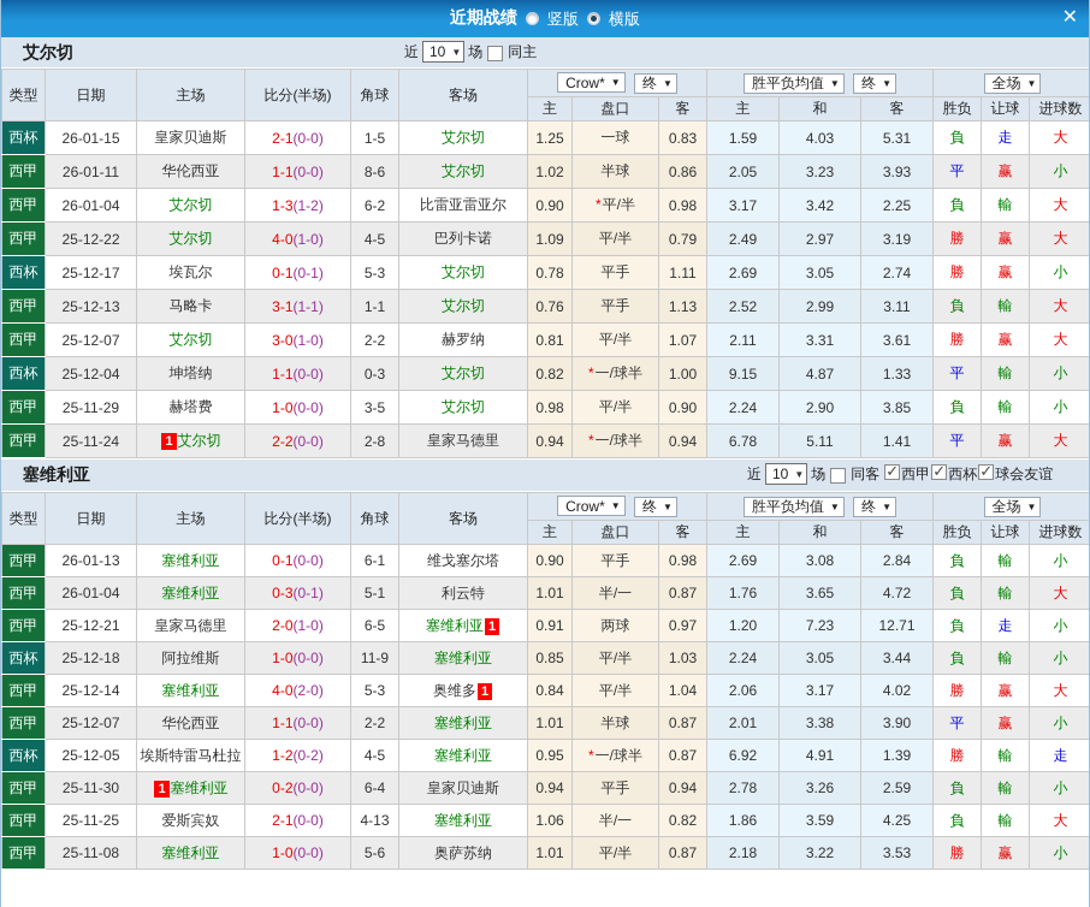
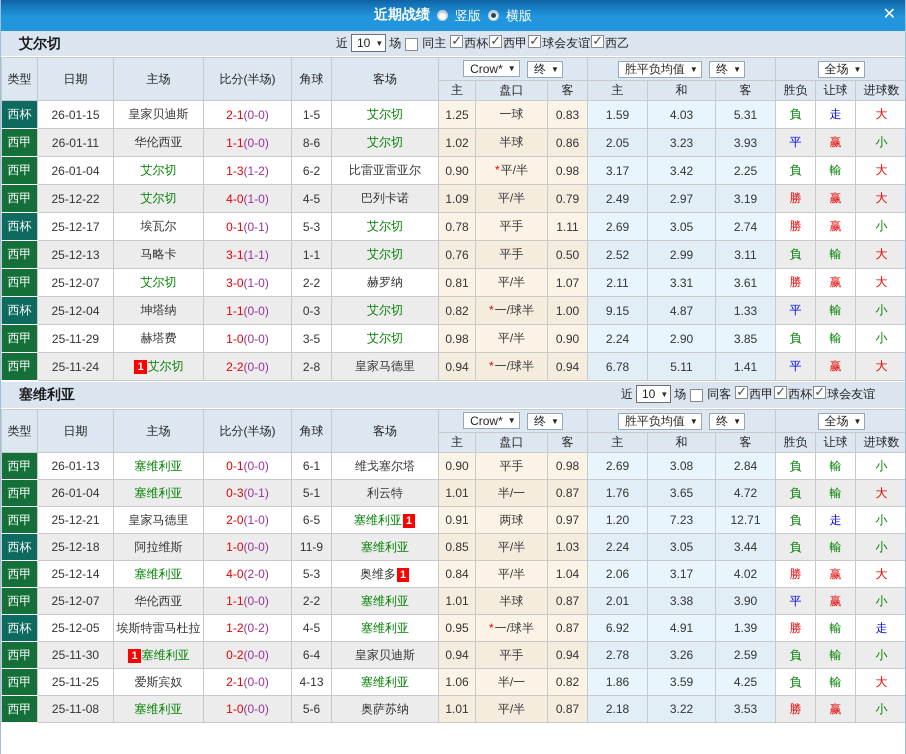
  近期战绩
  竖版
  横版
  ✕
  艾尔切
  近
  10
  场
  同主
+ 西杯 西甲 球会友谊 西乙
  类型	日期	主场	比分(半场)	角球	客场	Crow* 终	胜平负均值 终	全场
  主	盘口	客	主	和	客	胜负	让球	进球数
  西杯	26-01-15	皇家贝迪斯	2-1(0-0)	1-5	艾尔切	1.25	一球	0.83	1.59	4.03	5.31	負	走	大
  西甲	26-01-11	华伦西亚	1-1(0-0)	8-6	艾尔切	1.02	半球	0.86	2.05	3.23	3.93	平	赢	小
  西甲	26-01-04	艾尔切	1-3(1-2)	6-2	比雷亚雷亚尔	0.90	*平/半	0.98	3.17	3.42	2.25	負	輸	大
  西甲	25-12-22	艾尔切	4-0(1-0)	4-5	巴列卡诺	1.09	平/半	0.79	2.49	2.97	3.19	勝	赢	大
  西杯	25-12-17	埃瓦尔	0-1(0-1)	5-3	艾尔切	0.78	平手	1.11	2.69	3.05	2.74	勝	赢	小
- 西甲	25-12-13	马略卡	3-1(1-1)	1-1	艾尔切	0.76	平手	1.13	2.52	2.99	3.11	負	輸	大
+ 西甲	25-12-13	马略卡	3-1(1-1)	1-1	艾尔切	0.76	平手	0.50	2.52	2.99	3.11	負	輸	大
  西甲	25-12-07	艾尔切	3-0(1-0)	2-2	赫罗纳	0.81	平/半	1.07	2.11	3.31	3.61	勝	赢	大
  西杯	25-12-04	坤塔纳	1-1(0-0)	0-3	艾尔切	0.82	*一/球半	1.00	9.15	4.87	1.33	平	輸	小
  西甲	25-11-29	赫塔费	1-0(0-0)	3-5	艾尔切	0.98	平/半	0.90	2.24	2.90	3.85	負	輸	小
  西甲	25-11-24	1 艾尔切	2-2(0-0)	2-8	皇家马德里	0.94	*一/球半	0.94	6.78	5.11	1.41	平	赢	大
  塞维利亚
  近
  10
  场
  同客
  西甲 西杯 球会友谊
  类型	日期	主场	比分(半场)	角球	客场	Crow* 终	胜平负均值 终	全场
  主	盘口	客	主	和	客	胜负	让球	进球数
  西甲	26-01-13	塞维利亚	0-1(0-0)	6-1	维戈塞尔塔	0.90	平手	0.98	2.69	3.08	2.84	負	輸	小
  西甲	26-01-04	塞维利亚	0-3(0-1)	5-1	利云特	1.01	半/一	0.87	1.76	3.65	4.72	負	輸	大
  西甲	25-12-21	皇家马德里	2-0(1-0)	6-5	塞维利亚 1	0.91	两球	0.97	1.20	7.23	12.71	負	走	小
  西杯	25-12-18	阿拉维斯	1-0(0-0)	11-9	塞维利亚	0.85	平/半	1.03	2.24	3.05	3.44	負	輸	小
  西甲	25-12-14	塞维利亚	4-0(2-0)	5-3	奥维多 1	0.84	平/半	1.04	2.06	3.17	4.02	勝	赢	大
  西甲	25-12-07	华伦西亚	1-1(0-0)	2-2	塞维利亚	1.01	半球	0.87	2.01	3.38	3.90	平	赢	小
  西杯	25-12-05	埃斯特雷马杜拉	1-2(0-2)	4-5	塞维利亚	0.95	*一/球半	0.87	6.92	4.91	1.39	勝	輸	走
  西甲	25-11-30	1 塞维利亚	0-2(0-0)	6-4	皇家贝迪斯	0.94	平手	0.94	2.78	3.26	2.59	負	輸	小
  西甲	25-11-25	爱斯宾奴	2-1(0-0)	4-13	塞维利亚	1.06	半/一	0.82	1.86	3.59	4.25	負	輸	大
  西甲	25-11-08	塞维利亚	1-0(0-0)	5-6	奥萨苏纳	1.01	平/半	0.87	2.18	3.22	3.53	勝	赢	小
